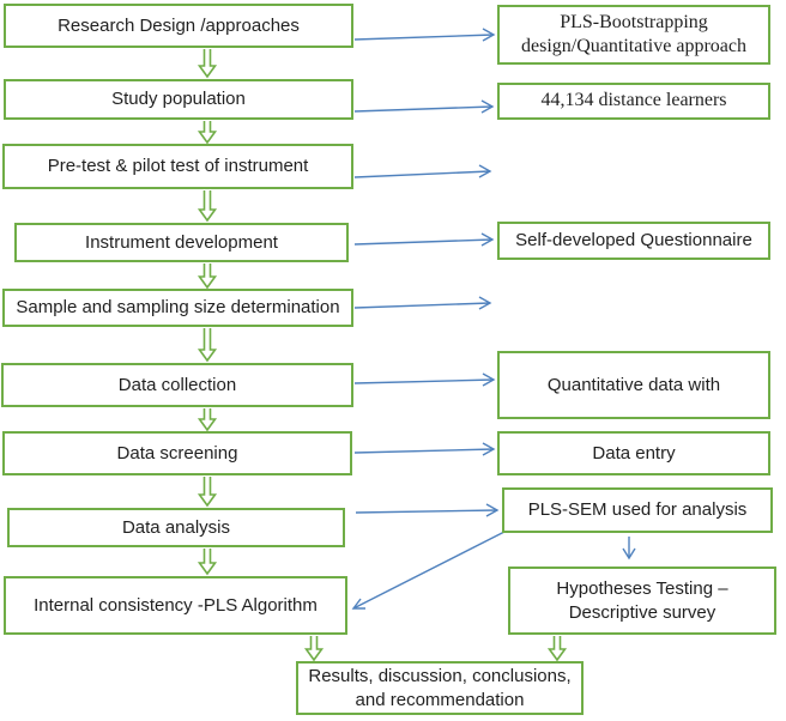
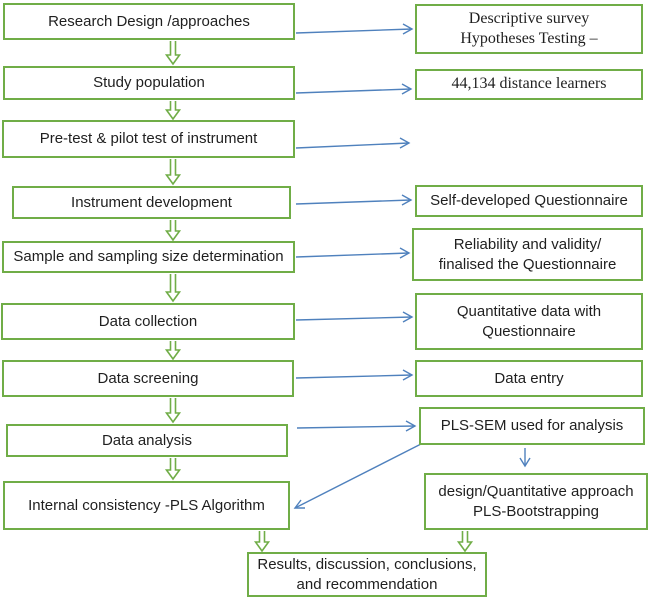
  Research Design /approaches
  Study population
  Pre-test & pilot test of instrument
  Instrument development
  Sample and sampling size determination
  Data collection
  Data screening
  Data analysis
  Internal consistency -PLS Algorithm
- PLS-Bootstrapping
+ Descriptive survey
- design/Quantitative approach
+ Hypotheses Testing –
  44,134 distance learners
  Self-developed Questionnaire
+ Reliability and validity/
+ finalised the Questionnaire
  Quantitative data with
+ Questionnaire
  Data entry
  PLS-SEM used for analysis
- Hypotheses Testing –
+ design/Quantitative approach
- Descriptive survey
+ PLS-Bootstrapping
  Results, discussion, conclusions,
  and recommendation
